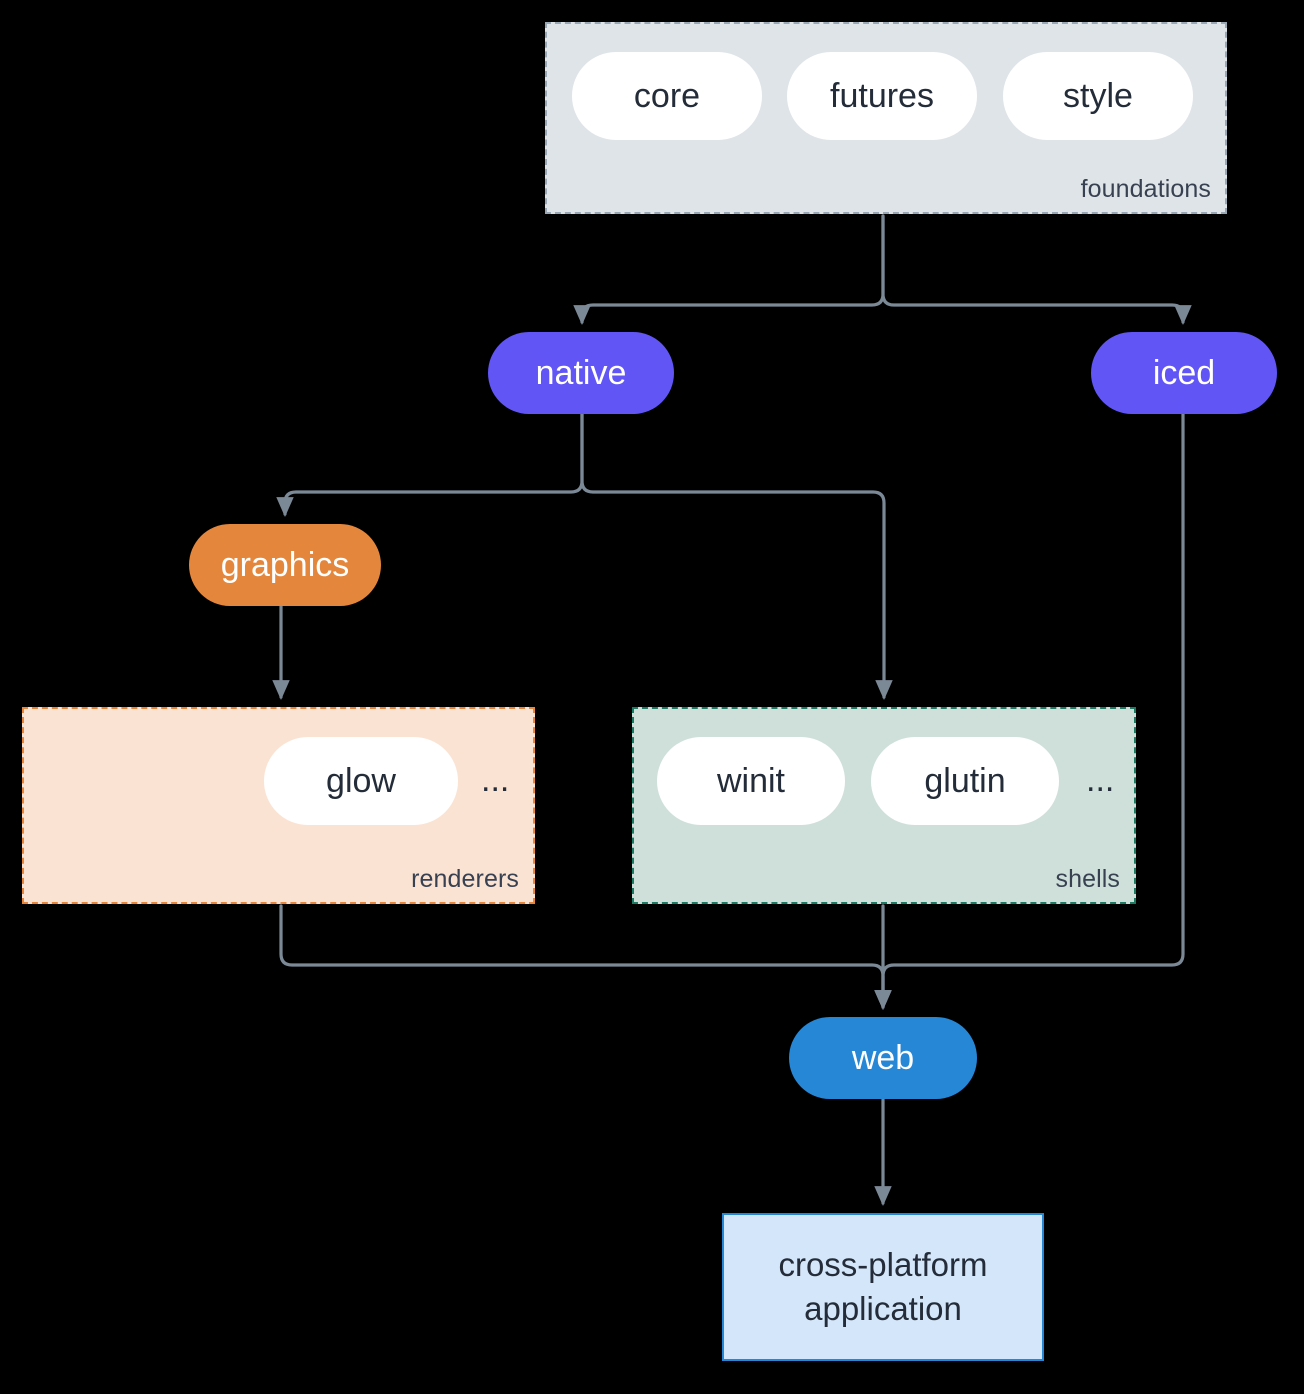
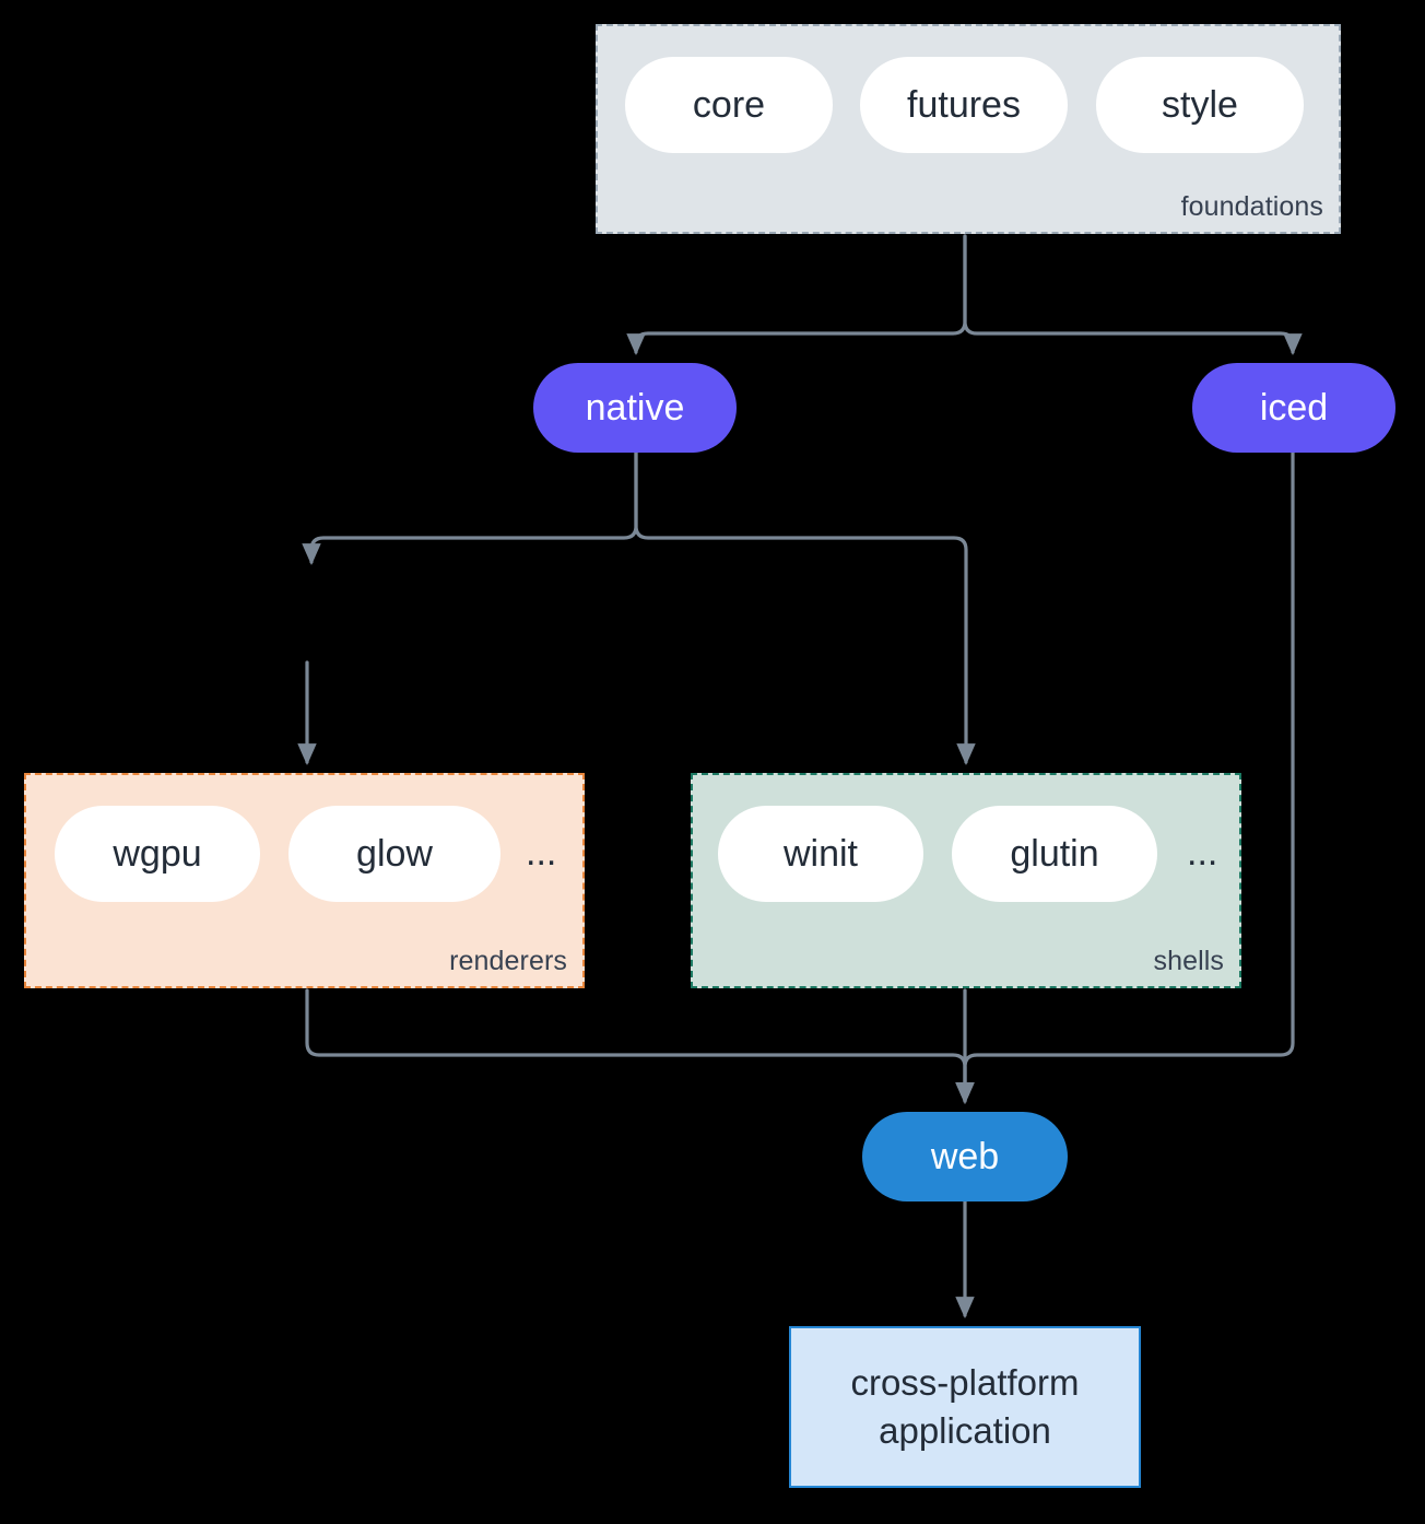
  foundations
  core
  futures
  style
  native
  iced
- graphics
  renderers
+ wgpu
  glow
  ...
  shells
  winit
  glutin
  ...
  web
  cross-platform
  application
